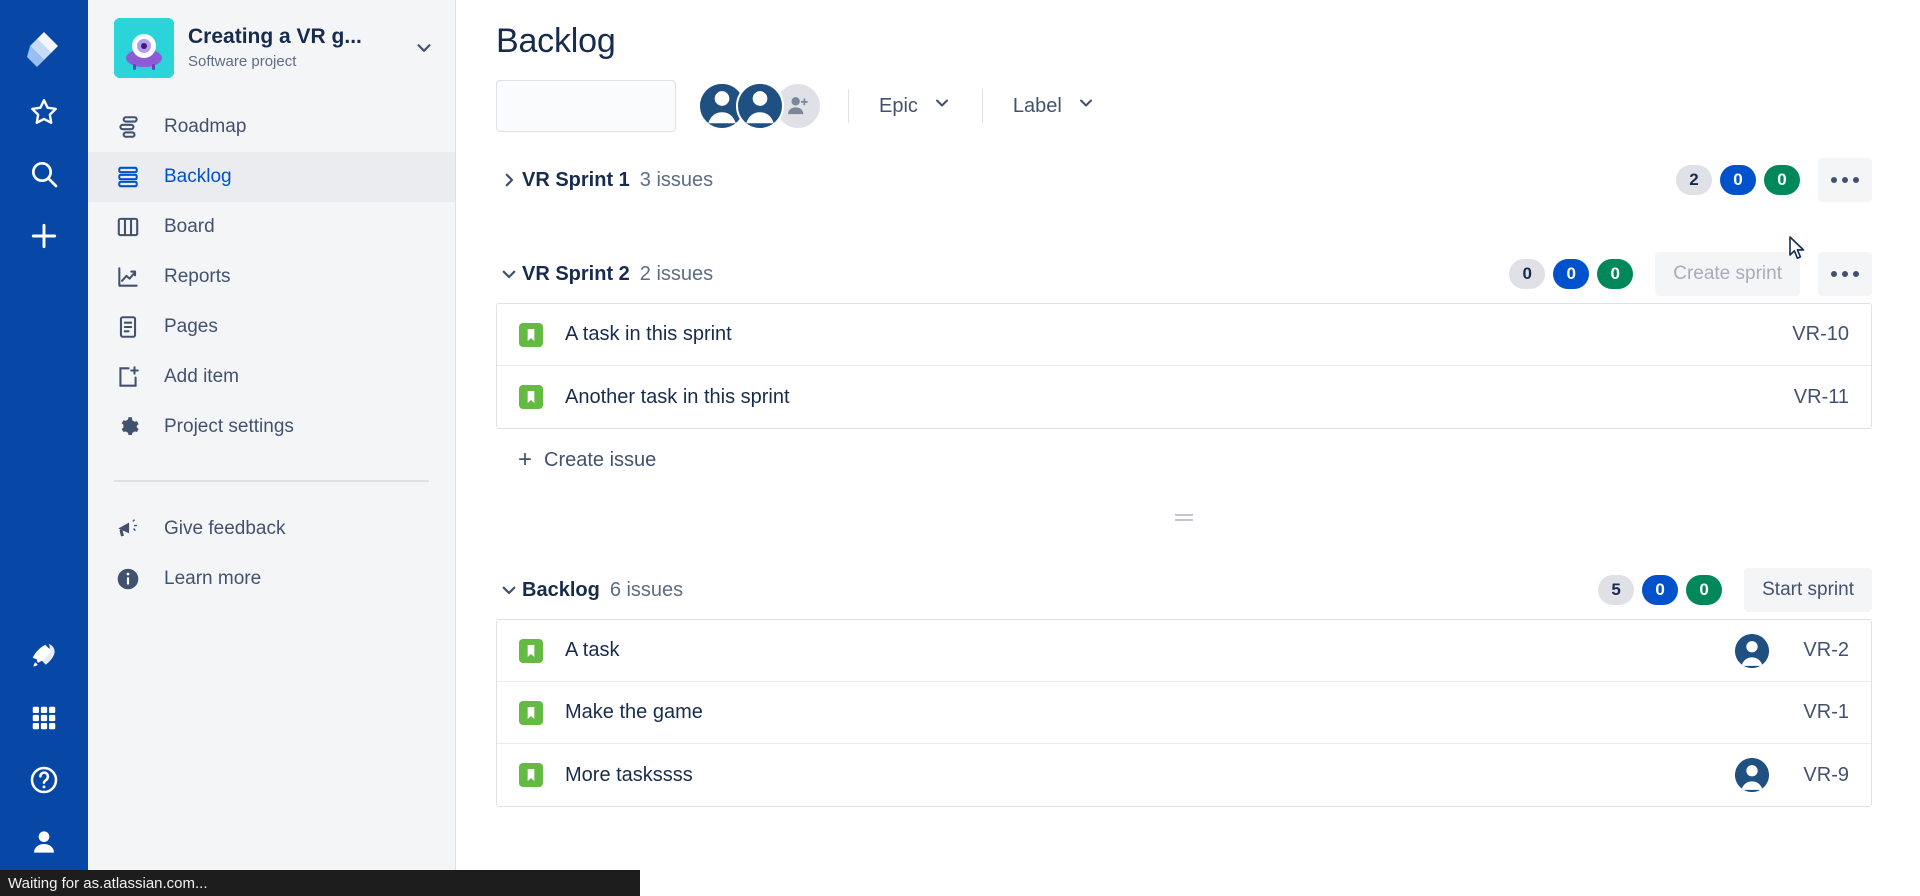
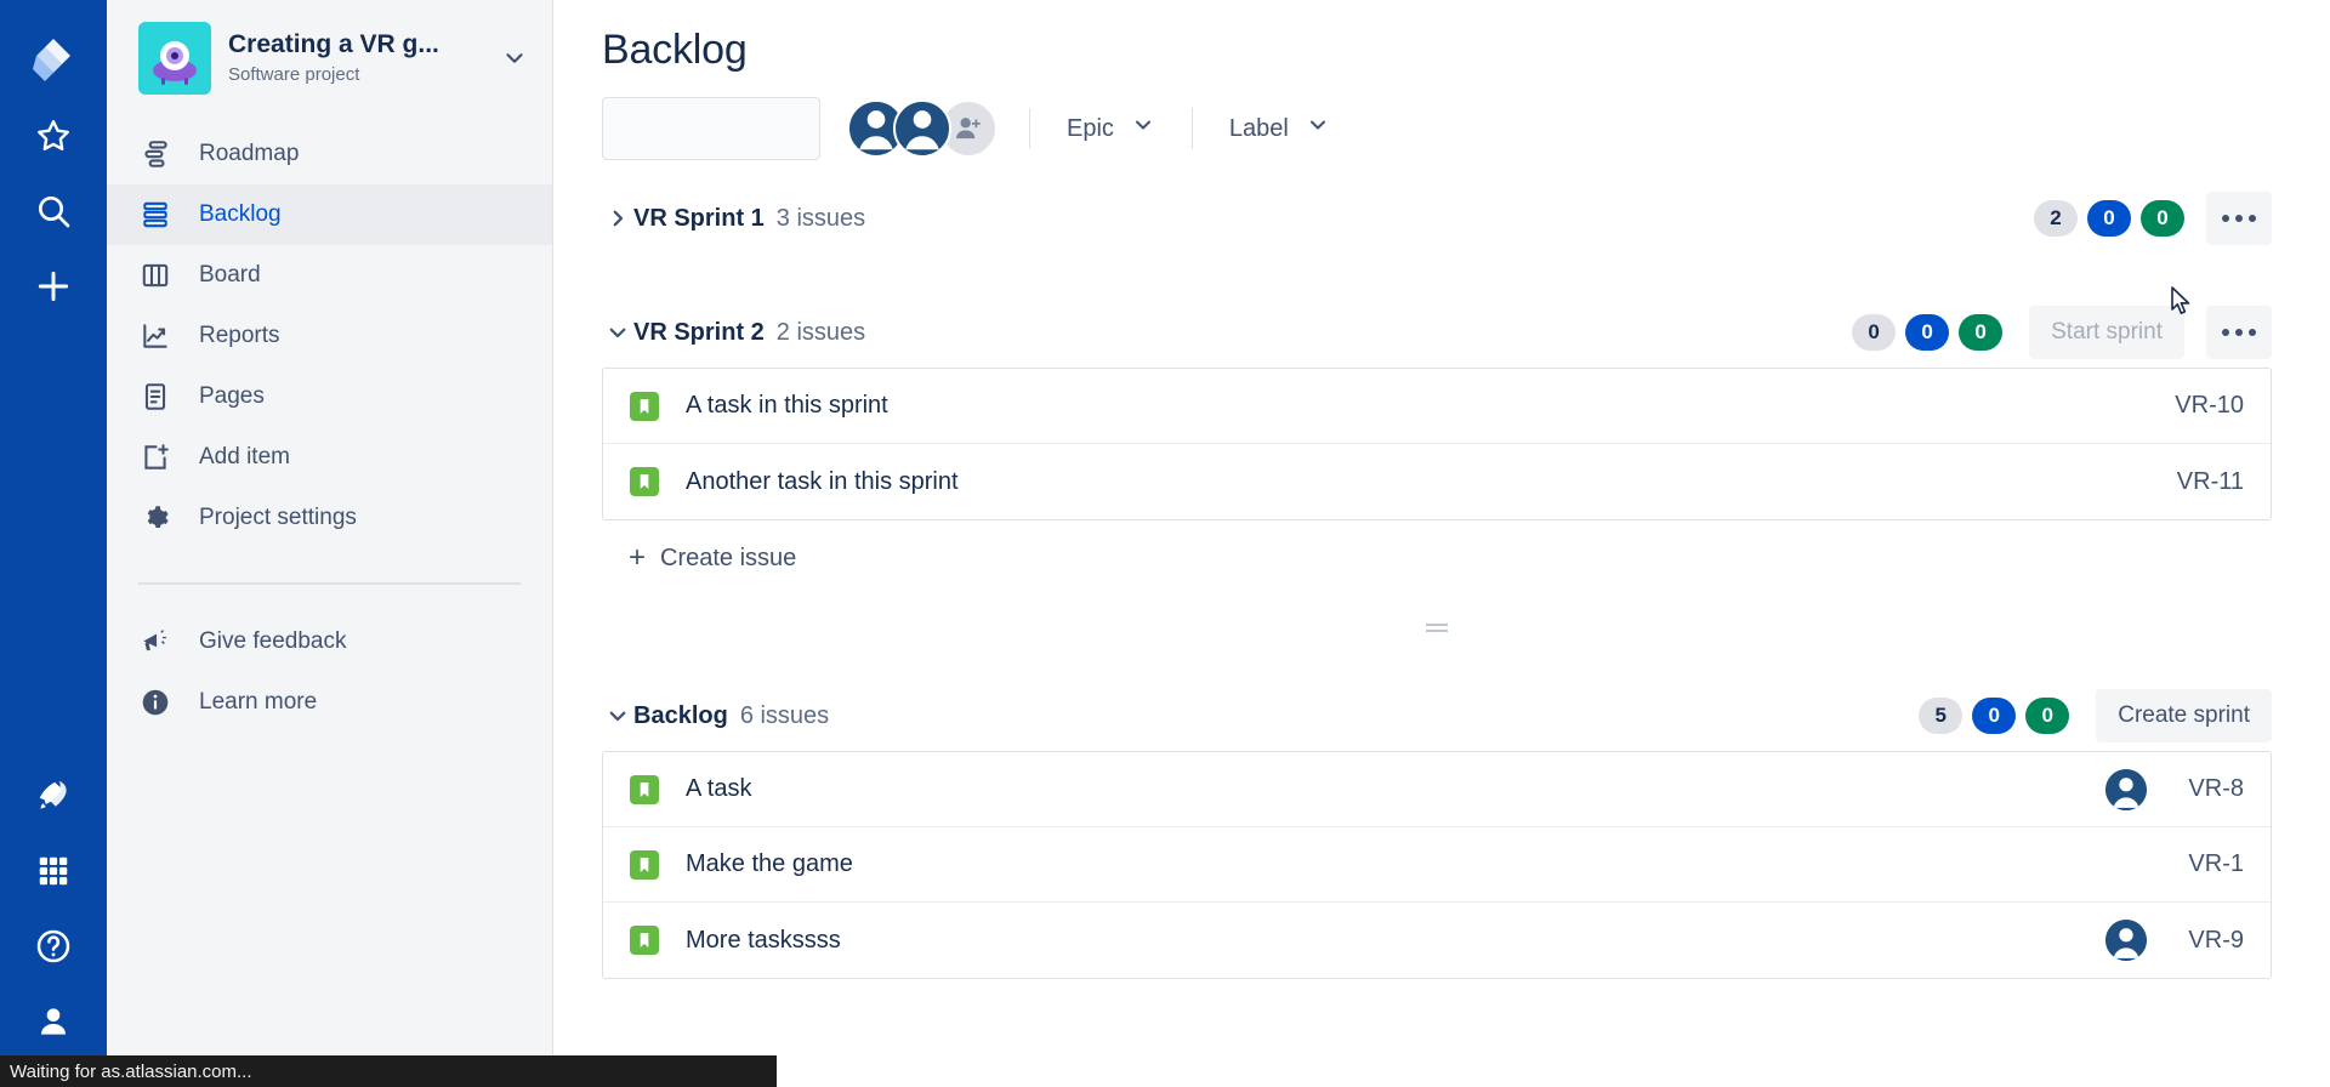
  Creating a VR g...
  Software project
  Roadmap
  Backlog
  Board
  Reports
  Pages
  Add item
  Project settings
  Give feedback
  Learn more
  Backlog
  Epic
  Label
  VR Sprint 1
  3 issues
  2
  0
  0
  VR Sprint 2
  2 issues
  0
  0
  0
- Create sprint
+ Start sprint
  A task in this sprint
  VR-10
  Another task in this sprint
  VR-11
  +
  Create issue
  Backlog
  6 issues
  5
  0
  0
- Start sprint
+ Create sprint
  A task
- VR-2
+ VR-8
  Make the game
  VR-1
  More taskssss
  VR-9
  Waiting for as.atlassian.com...
